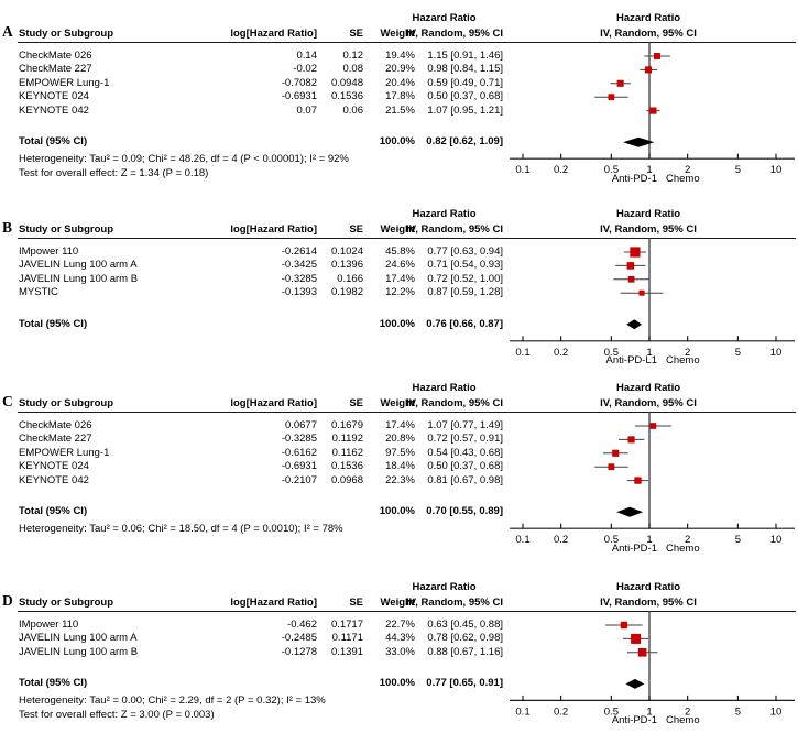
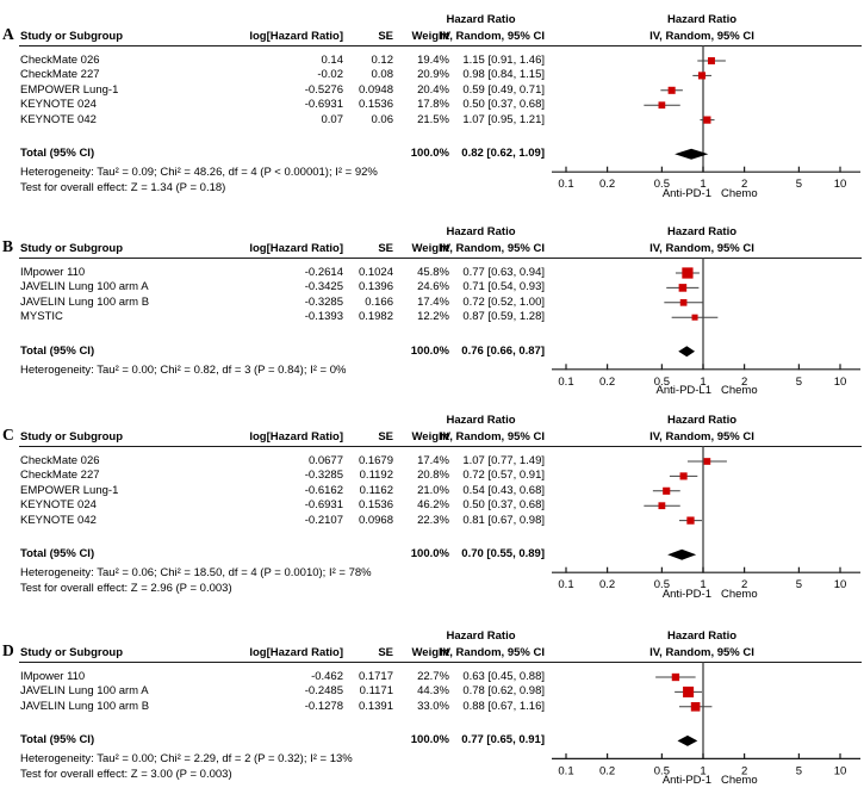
  A
  Hazard Ratio
  Hazard Ratio
  Study or Subgroup
  log[Hazard Ratio]
  SE
  Weight
  IV, Random, 95% CI
  IV, Random, 95% CI
  CheckMate 026
  0.14
  0.12
  19.4%
  1.15 [0.91, 1.46]
  CheckMate 227
  -0.02
  0.08
  20.9%
  0.98 [0.84, 1.15]
  EMPOWER Lung-1
- -0.7082
+ -0.5276
  0.0948
  20.4%
  0.59 [0.49, 0.71]
  KEYNOTE 024
  -0.6931
  0.1536
  17.8%
  0.50 [0.37, 0.68]
  KEYNOTE 042
  0.07
  0.06
  21.5%
  1.07 [0.95, 1.21]
  Total (95% CI)
  100.0%
  0.82 [0.62, 1.09]
  Heterogeneity: Tau² = 0.09; Chi² = 48.26, df = 4 (P < 0.00001); I² = 92%
  Test for overall effect: Z = 1.34 (P = 0.18)
  Anti-PD-1
  Chemo
  0.1
  0.2
  0.5
  1
  2
  5
  10
  B
  Hazard Ratio
  Hazard Ratio
  Study or Subgroup
  log[Hazard Ratio]
  SE
  Weight
  IV, Random, 95% CI
  IV, Random, 95% CI
  IMpower 110
  -0.2614
  0.1024
  45.8%
  0.77 [0.63, 0.94]
  JAVELIN Lung 100 arm A
  -0.3425
  0.1396
  24.6%
  0.71 [0.54, 0.93]
  JAVELIN Lung 100 arm B
  -0.3285
  0.166
  17.4%
  0.72 [0.52, 1.00]
  MYSTIC
  -0.1393
  0.1982
  12.2%
  0.87 [0.59, 1.28]
  Total (95% CI)
  100.0%
  0.76 [0.66, 0.87]
+ Heterogeneity: Tau² = 0.00; Chi² = 0.82, df = 3 (P = 0.84); I² = 0%
  Anti-PD-L1
  Chemo
  0.1
  0.2
  0.5
  1
  2
  5
  10
  C
  Hazard Ratio
  Hazard Ratio
  Study or Subgroup
  log[Hazard Ratio]
  SE
  Weight
  IV, Random, 95% CI
  IV, Random, 95% CI
  CheckMate 026
  0.0677
  0.1679
  17.4%
  1.07 [0.77, 1.49]
  CheckMate 227
  -0.3285
  0.1192
  20.8%
  0.72 [0.57, 0.91]
  EMPOWER Lung-1
  -0.6162
  0.1162
- 97.5%
+ 21.0%
  0.54 [0.43, 0.68]
  KEYNOTE 024
  -0.6931
  0.1536
- 18.4%
+ 46.2%
  0.50 [0.37, 0.68]
  KEYNOTE 042
  -0.2107
  0.0968
  22.3%
  0.81 [0.67, 0.98]
  Total (95% CI)
  100.0%
  0.70 [0.55, 0.89]
  Heterogeneity: Tau² = 0.06; Chi² = 18.50, df = 4 (P = 0.0010); I² = 78%
+ Test for overall effect: Z = 2.96 (P = 0.003)
  Anti-PD-1
  Chemo
  0.1
  0.2
  0.5
  1
  2
  5
  10
  D
  Hazard Ratio
  Hazard Ratio
  Study or Subgroup
  log[Hazard Ratio]
  SE
  Weight
  IV, Random, 95% CI
  IV, Random, 95% CI
  IMpower 110
  -0.462
  0.1717
  22.7%
  0.63 [0.45, 0.88]
  JAVELIN Lung 100 arm A
  -0.2485
  0.1171
  44.3%
  0.78 [0.62, 0.98]
  JAVELIN Lung 100 arm B
  -0.1278
  0.1391
  33.0%
  0.88 [0.67, 1.16]
  Total (95% CI)
  100.0%
  0.77 [0.65, 0.91]
  Heterogeneity: Tau² = 0.00; Chi² = 2.29, df = 2 (P = 0.32); I² = 13%
  Test for overall effect: Z = 3.00 (P = 0.003)
  Anti-PD-1
  Chemo
  0.1
  0.2
  0.5
  1
  2
  5
  10
